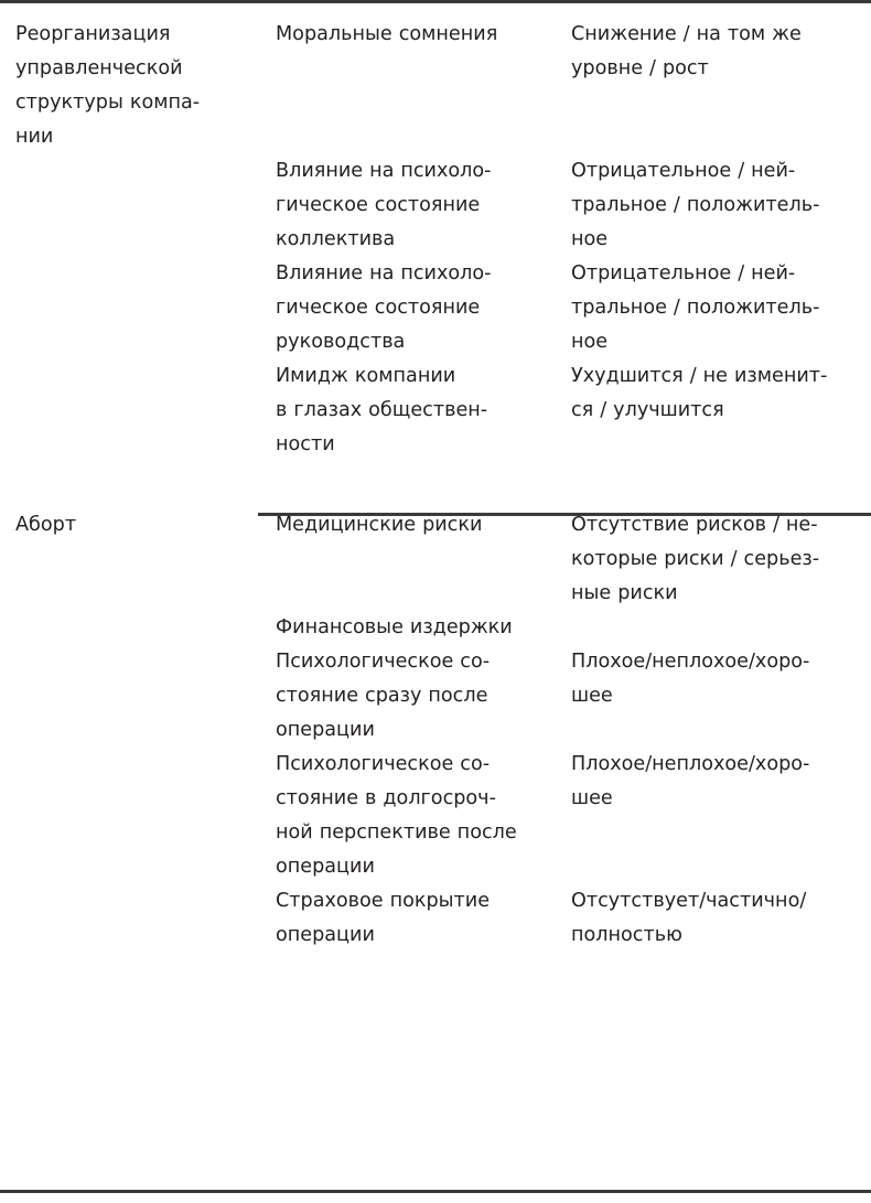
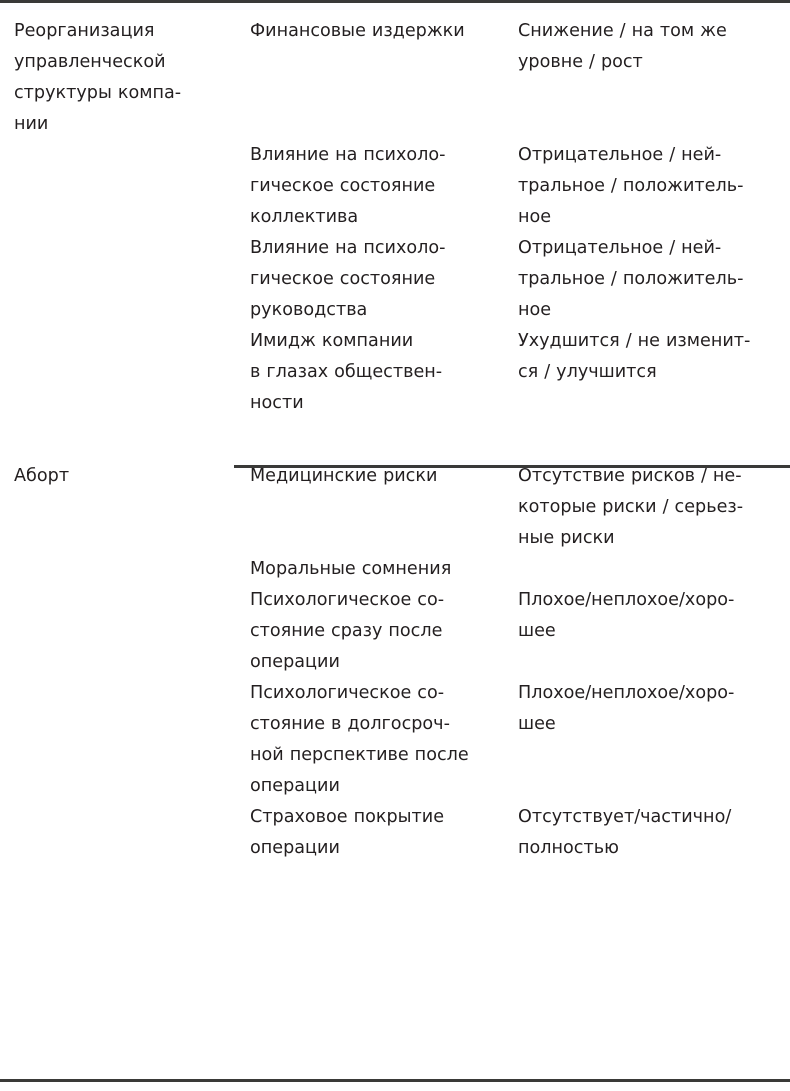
  Реорганизация
  управленческой
  структуры компа-
  нии
- Моральные сомнения
+ Финансовые издержки
  Снижение / на том же
  уровне / рост
  Влияние на психоло-
  гическое состояние
  коллектива
  Отрицательное / ней-
  тральное / положитель-
  ное
  Влияние на психоло-
  гическое состояние
  руководства
  Отрицательное / ней-
  тральное / положитель-
  ное
  Имидж компании
  в глазах обществен-
  ности
  Ухудшится / не изменит-
  ся / улучшится
  Аборт
  Медицинские риски
  Отсутствие рисков / не-
  которые риски / серьез-
  ные риски
- Финансовые издержки
+ Моральные сомнения
  Психологическое со-
  стояние сразу после
  операции
  Плохое/неплохое/хоро-
  шее
  Психологическое со-
  стояние в долгосроч-
  ной перспективе после
  операции
  Плохое/неплохое/хоро-
  шее
  Страховое покрытие
  операции
  Отсутствует/частично/
  полностью
